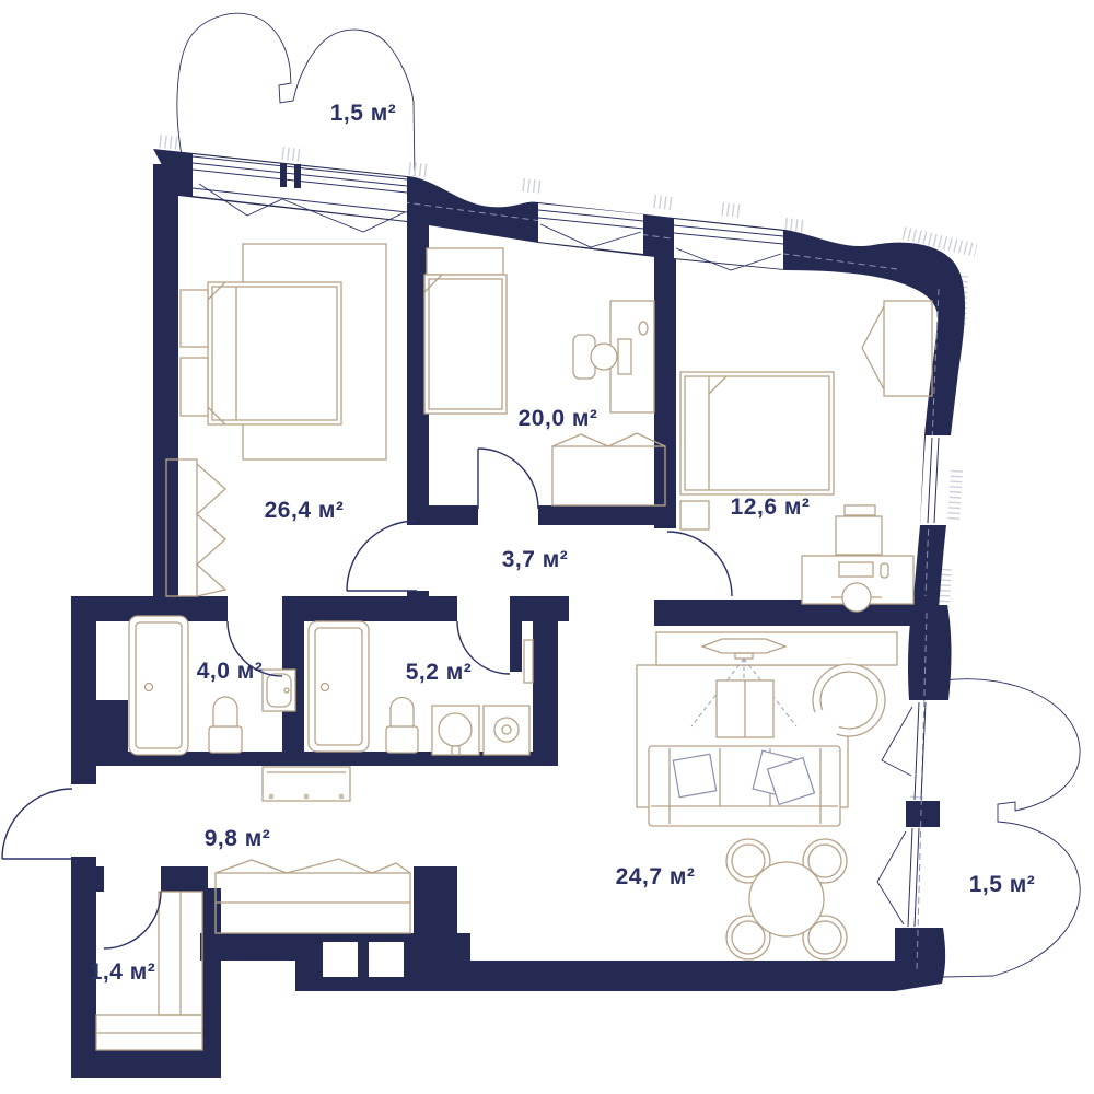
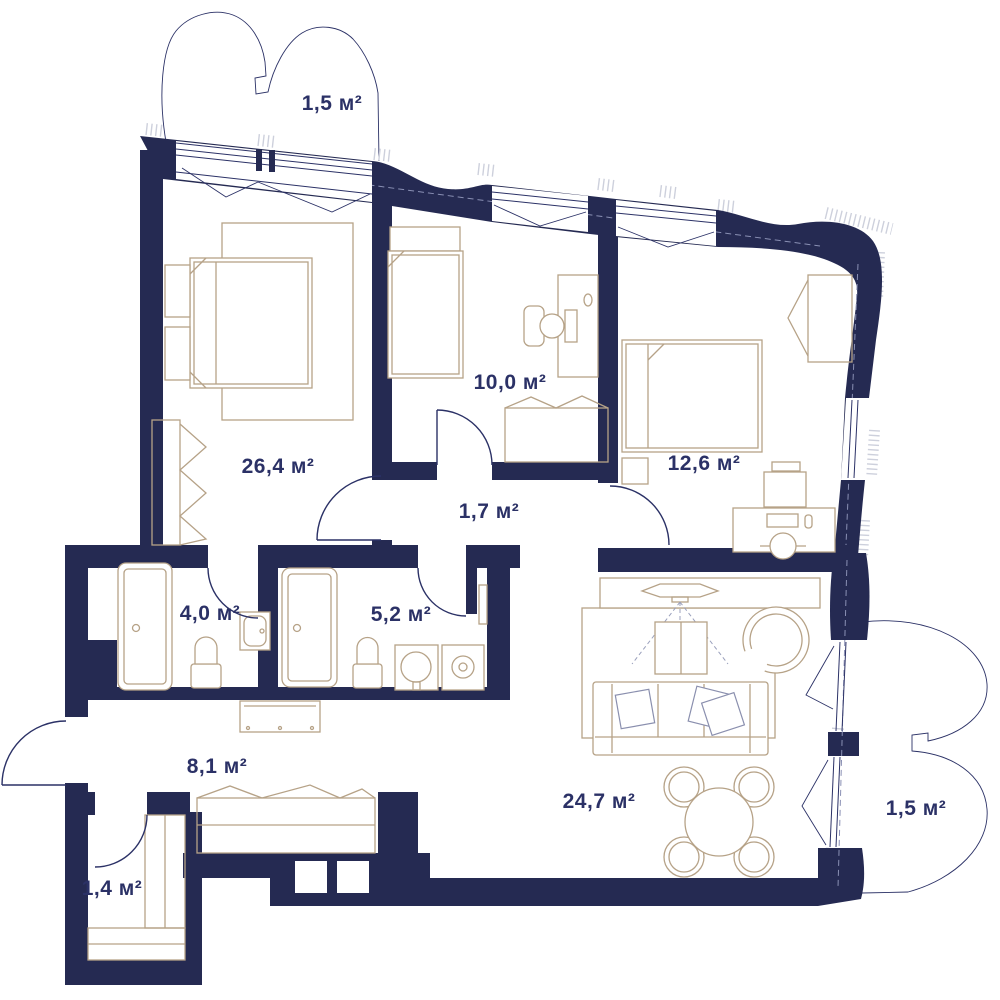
  1,5 м²
  26,4 м²
- 20,0 м²
+ 10,0 м²
  12,6 м²
- 3,7 м²
+ 1,7 м²
  4,0 м²
  5,2 м²
- 9,8 м²
+ 8,1 м²
  24,7 м²
  1,4 м²
  1,5 м²
